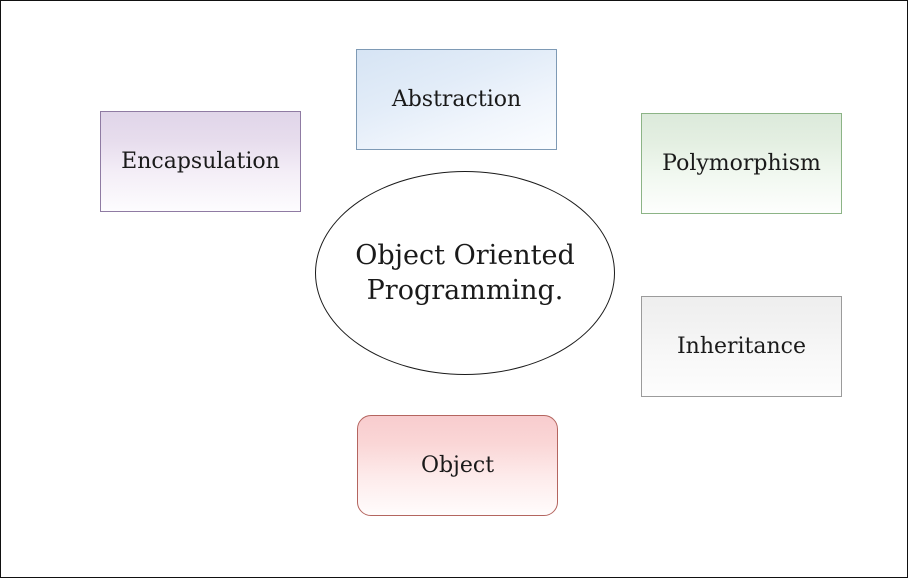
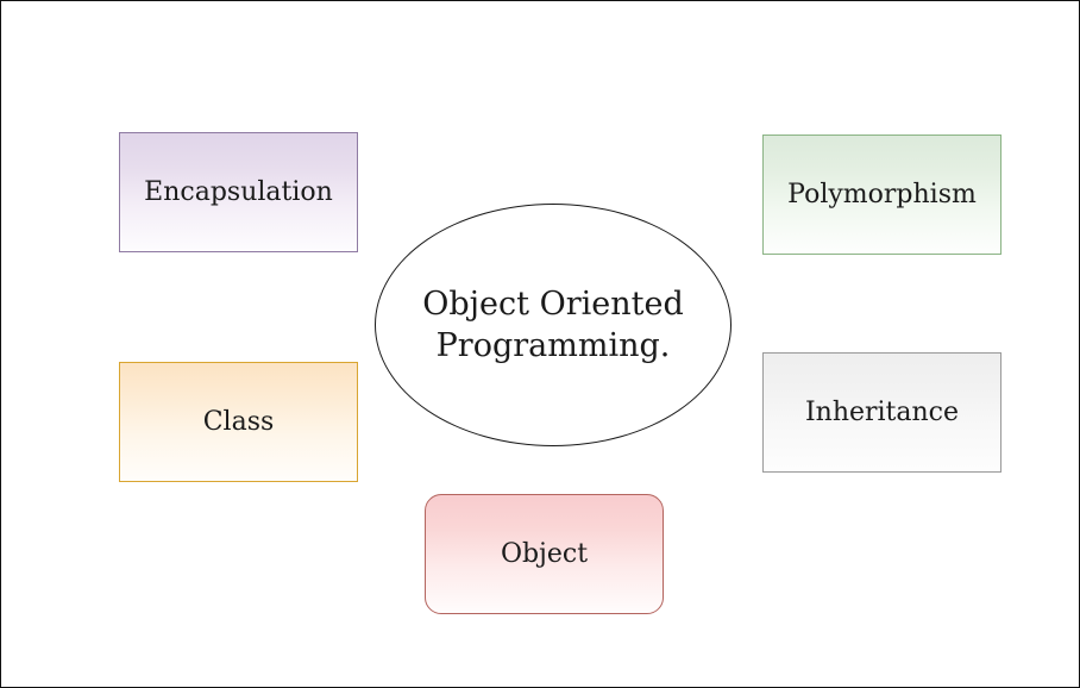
- Abstraction
  Encapsulation
  Polymorphism
+ Class
  Inheritance
  Object
  Object Oriented
  Programming.
